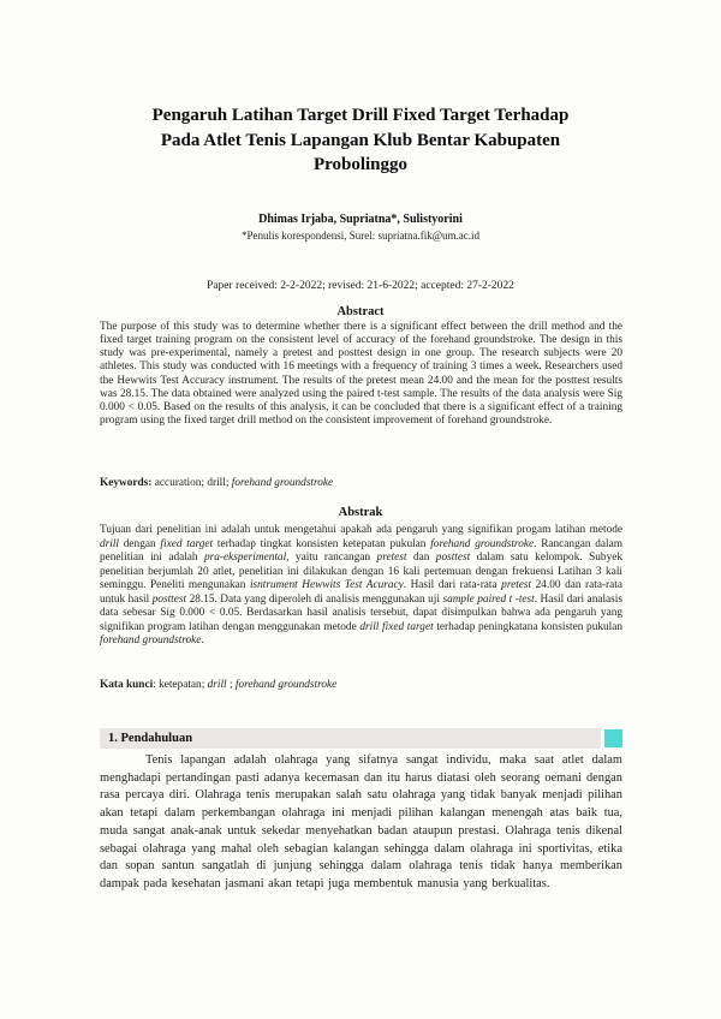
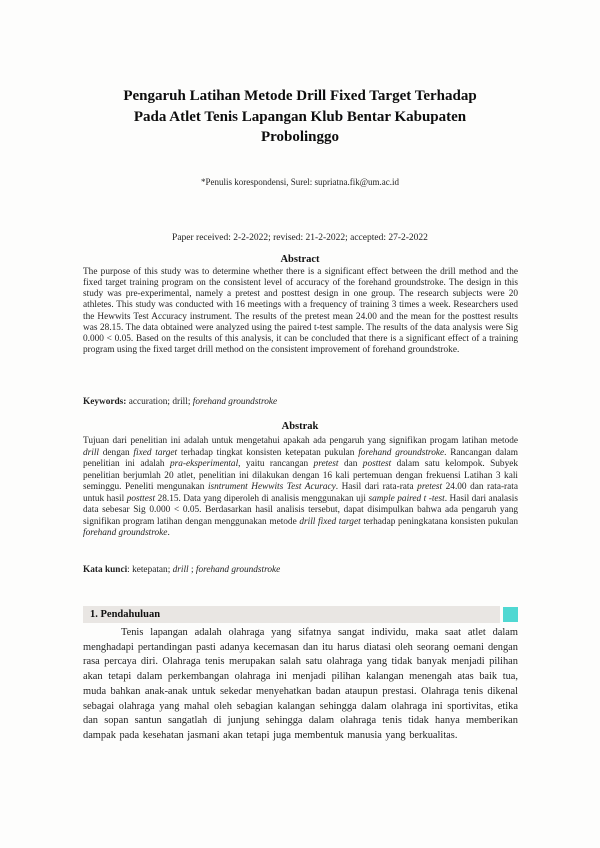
- Pengaruh Latihan Target Drill Fixed Target Terhadap
+ Pengaruh Latihan Metode Drill Fixed Target Terhadap
  Pada Atlet Tenis Lapangan Klub Bentar Kabupaten
  Probolinggo
- Dhimas Irjaba, Supriatna*, Sulistyorini
  *Penulis korespondensi, Surel: supriatna.fik@um.ac.id
- Paper received: 2-2-2022; revised: 21-6-2022; accepted: 27-2-2022
+ Paper received: 2-2-2022; revised: 21-2-2022; accepted: 27-2-2022
  Abstract
  The purpose of this study was to determine whether there is a significant effect between the drill method and the fixed target training program on the consistent level of accuracy of the forehand groundstroke. The design in this study was pre-experimental, namely a pretest and posttest design in one group. The research subjects were 20 athletes. This study was conducted with 16 meetings with a frequency of training 3 times a week. Researchers used the Hewwits Test Accuracy instrument. The results of the pretest mean 24.00 and the mean for the posttest results was 28.15. The data obtained were analyzed using the paired t-test sample. The results of the data analysis were Sig 0.000 < 0.05. Based on the results of this analysis, it can be concluded that there is a significant effect of a training program using the fixed target drill method on the consistent improvement of forehand groundstroke.
  Keywords: accuration; drill; forehand groundstroke
  Abstrak
  Tujuan dari penelitian ini adalah untuk mengetahui apakah ada pengaruh yang signifikan progam latihan metode drill dengan fixed target terhadap tingkat konsisten ketepatan pukulan forehand groundstroke. Rancangan dalam penelitian ini adalah pra-eksperimental, yaitu rancangan pretest dan posttest dalam satu kelompok. Subyek penelitian berjumlah 20 atlet, penelitian ini dilakukan dengan 16 kali pertemuan dengan frekuensi Latihan 3 kali seminggu. Peneliti mengunakan isntrument Hewwits Test Acuracy. Hasil dari rata-rata pretest 24.00 dan rata-rata untuk hasil posttest 28.15. Data yang diperoleh di analisis menggunakan uji sample paired t -test. Hasil dari analasis data sebesar Sig 0.000 < 0.05. Berdasarkan hasil analisis tersebut, dapat disimpulkan bahwa ada pengaruh yang signifikan program latihan dengan menggunakan metode drill fixed target terhadap peningkatana konsisten pukulan forehand groundstroke.
  Kata kunci: ketepatan; drill ; forehand groundstroke
  1. Pendahuluan
- Tenis lapangan adalah olahraga yang sifatnya sangat individu, maka saat atlet dalam menghadapi pertandingan pasti adanya kecemasan dan itu harus diatasi oleh seorang oemani dengan rasa percaya diri. Olahraga tenis merupakan salah satu olahraga yang tidak banyak menjadi pilihan akan tetapi dalam perkembangan olahraga ini menjadi pilihan kalangan menengah atas baik tua, muda sangat anak-anak untuk sekedar menyehatkan badan ataupun prestasi. Olahraga tenis dikenal sebagai olahraga yang mahal oleh sebagian kalangan sehingga dalam olahraga ini sportivitas, etika dan sopan santun sangatlah di junjung sehingga dalam olahraga tenis tidak hanya memberikan dampak pada kesehatan jasmani akan tetapi juga membentuk manusia yang berkualitas.
+ Tenis lapangan adalah olahraga yang sifatnya sangat individu, maka saat atlet dalam menghadapi pertandingan pasti adanya kecemasan dan itu harus diatasi oleh seorang oemani dengan rasa percaya diri. Olahraga tenis merupakan salah satu olahraga yang tidak banyak menjadi pilihan akan tetapi dalam perkembangan olahraga ini menjadi pilihan kalangan menengah atas baik tua, muda bahkan anak-anak untuk sekedar menyehatkan badan ataupun prestasi. Olahraga tenis dikenal sebagai olahraga yang mahal oleh sebagian kalangan sehingga dalam olahraga ini sportivitas, etika dan sopan santun sangatlah di junjung sehingga dalam olahraga tenis tidak hanya memberikan dampak pada kesehatan jasmani akan tetapi juga membentuk manusia yang berkualitas.
